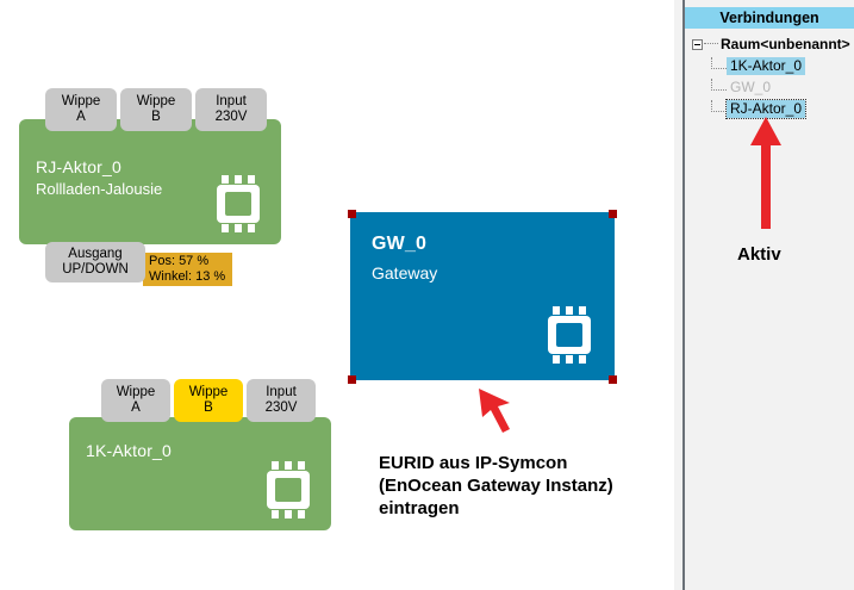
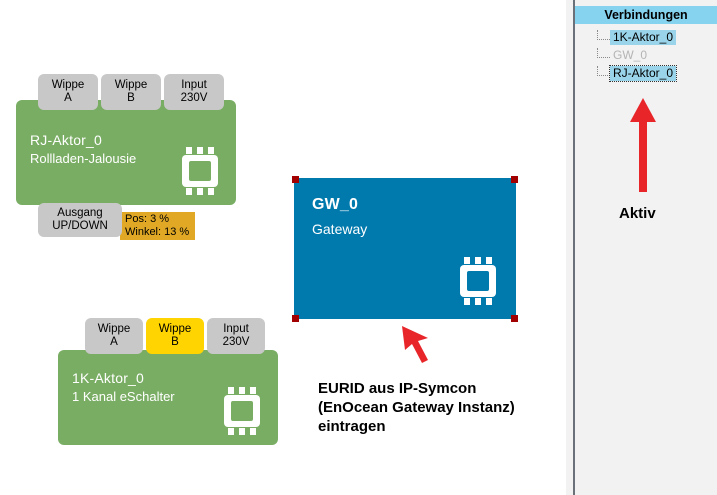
  RJ-Aktor_0
  Rollladen-Jalousie
  Wippe
  A
  Wippe
  B
  Input
  230V
- Pos: 57 %
+ Pos: 3 %
  Winkel: 13 %
  Ausgang
  UP/DOWN
  GW_0
  Gateway
  EURID aus IP-Symcon
  (EnOcean Gateway Instanz)
  eintragen
  1K-Aktor_0
+ 1 Kanal eSchalter
  Wippe
  A
  Wippe
  B
  Input
  230V
  Verbindungen
- Raum<unbenannt>
  1K-Aktor_0
  GW_0
  RJ-Aktor_0
  Aktiv
